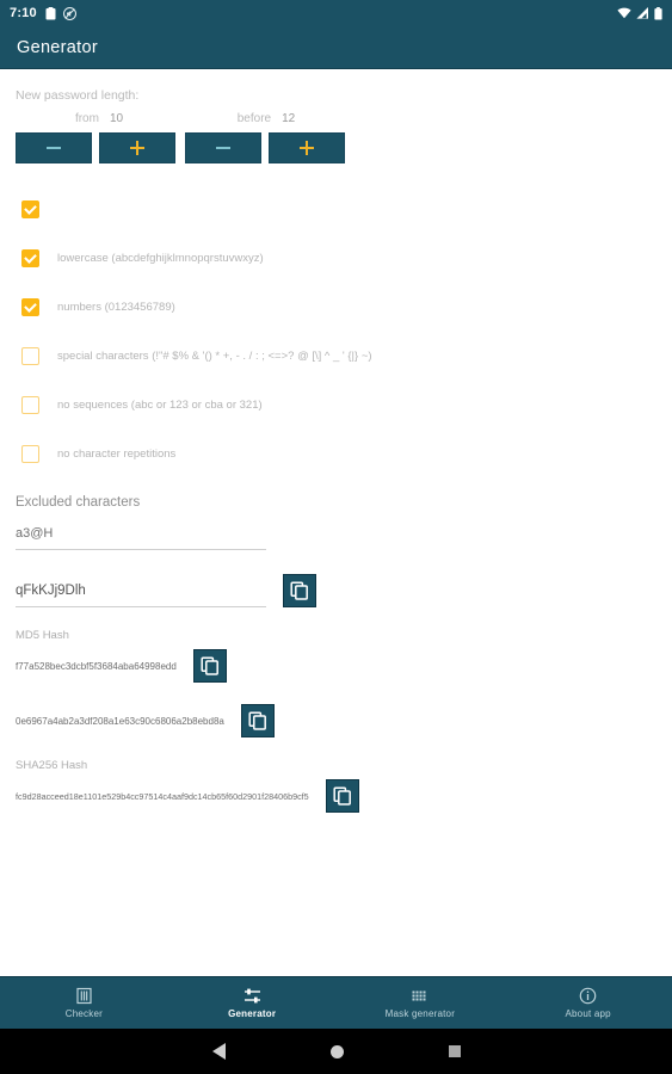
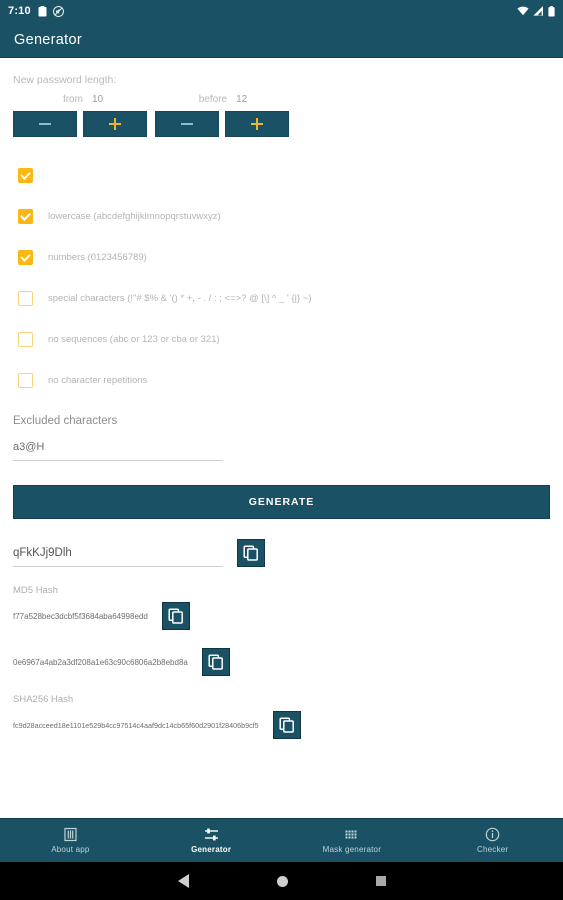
  7:10
  Generator
  New password length:
  from
  10
  before
  12
  lowercase (abcdefghijklmnopqrstuvwxyz)
  numbers (0123456789)
  special characters (!"# $% & '() * +, - . / : ; <=>? @ [\] ^ _ ' {|} ~)
  no sequences (abc or 123 or cba or 321)
  no character repetitions
  Excluded characters
  a3@H
+ GENERATE
  qFkKJj9Dlh
  MD5 Hash
  f77a528bec3dcbf5f3684aba64998edd
  0e6967a4ab2a3df208a1e63c90c6806a2b8ebd8a
  SHA256 Hash
  fc9d28acceed18e1101e529b4cc97514c4aaf9dc14cb65f60d2901f28406b9cf5
- Checker
+ About app
  Generator
  Mask generator
- About app
+ Checker
